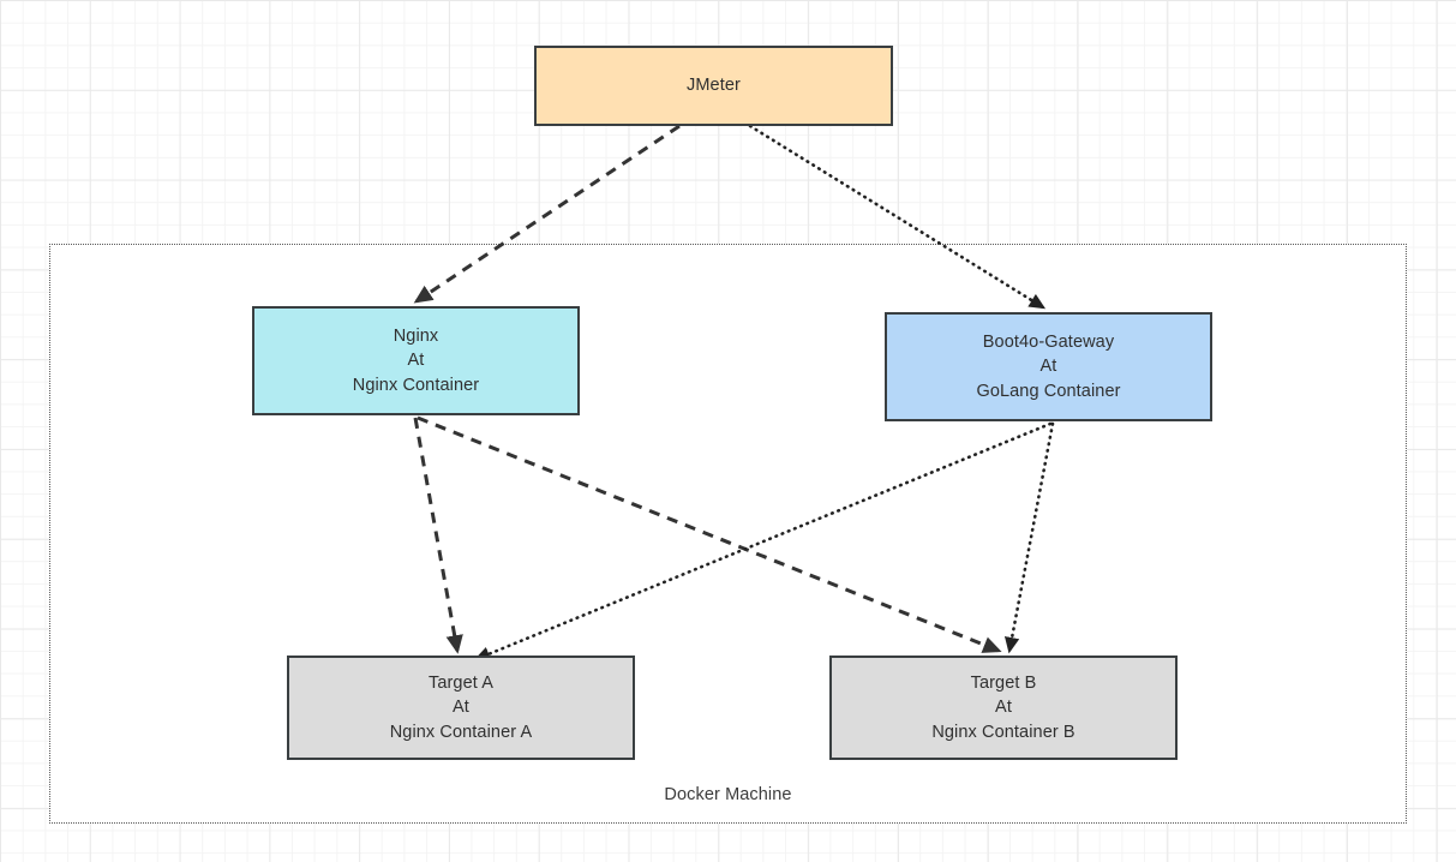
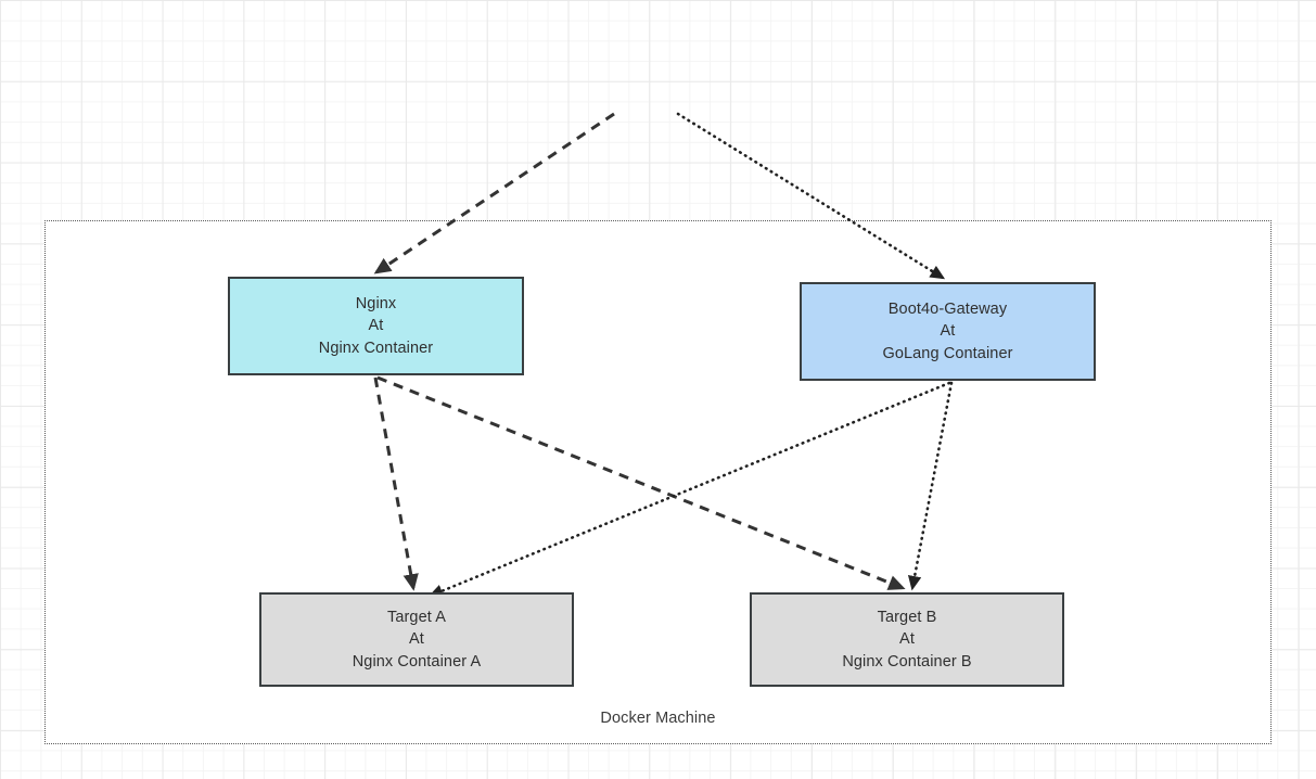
  Docker Machine
- JMeter
  Nginx
  At
  Nginx Container
  Boot4o-Gateway
  At
  GoLang Container
  Target A
  At
  Nginx Container A
  Target B
  At
  Nginx Container B
